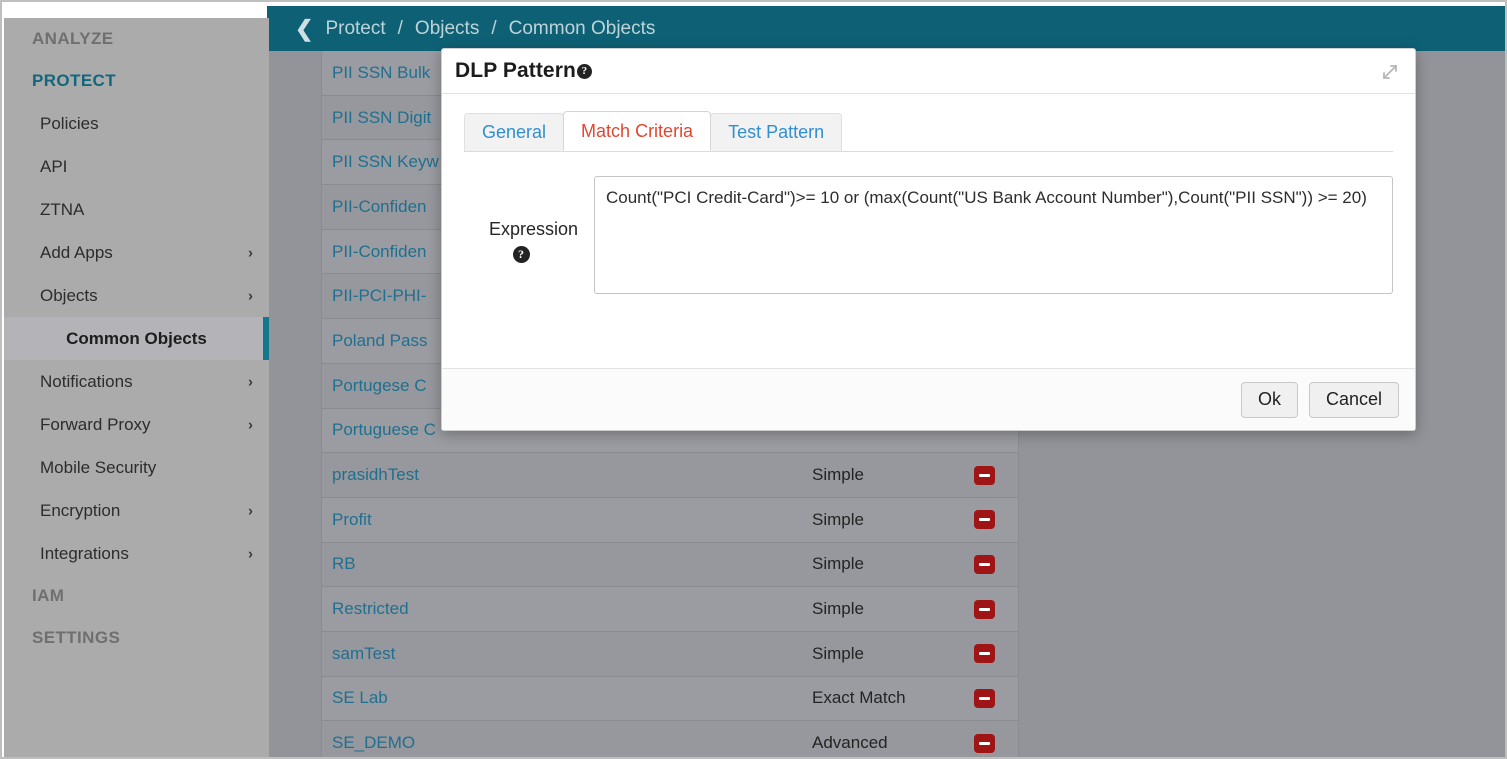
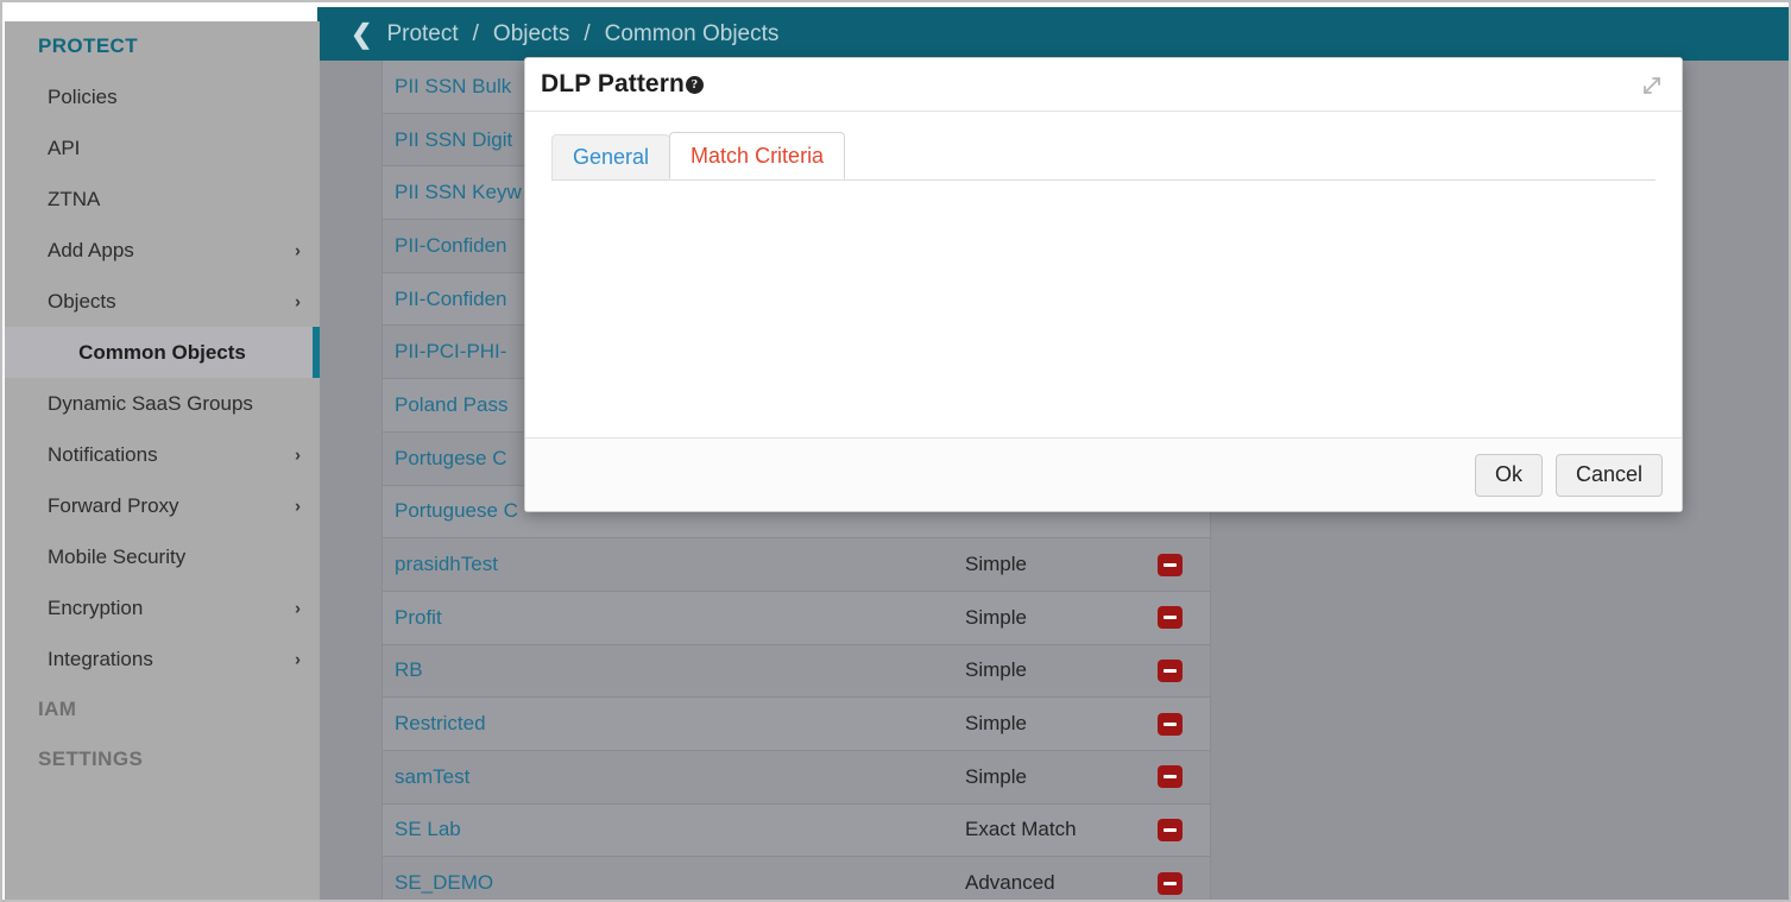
  ❮
  Protect
  /
  Objects
  /
  Common Objects
- ANALYZE
  PROTECT
  Policies
  API
  ZTNA
  Add Apps
  ›
  Objects
  ›
  Common Objects
+ Dynamic SaaS Groups
  Notifications
  ›
  Forward Proxy
  ›
  Mobile Security
  Encryption
  ›
  Integrations
  ›
  IAM
  SETTINGS
  PII SSN Bulk
  PII SSN Digit
  PII SSN Keyw
  PII-Confiden
  PII-Confiden
  PII-PCI-PHI-
  Poland Pass
  Portugese C
  Portuguese C
  prasidhTest
  Simple
  Profit
  Simple
  RB
  Simple
  Restricted
  Simple
  samTest
  Simple
  SE Lab
  Exact Match
  SE_DEMO
  Advanced
  DLP Pattern ?
  General
  Match Criteria
- Test Pattern
- Expression
- ?
- Count("PCI Credit-Card")>= 10 or (max(Count("US Bank Account Number"),Count("PII SSN")) >= 20)
  Ok
  Cancel
